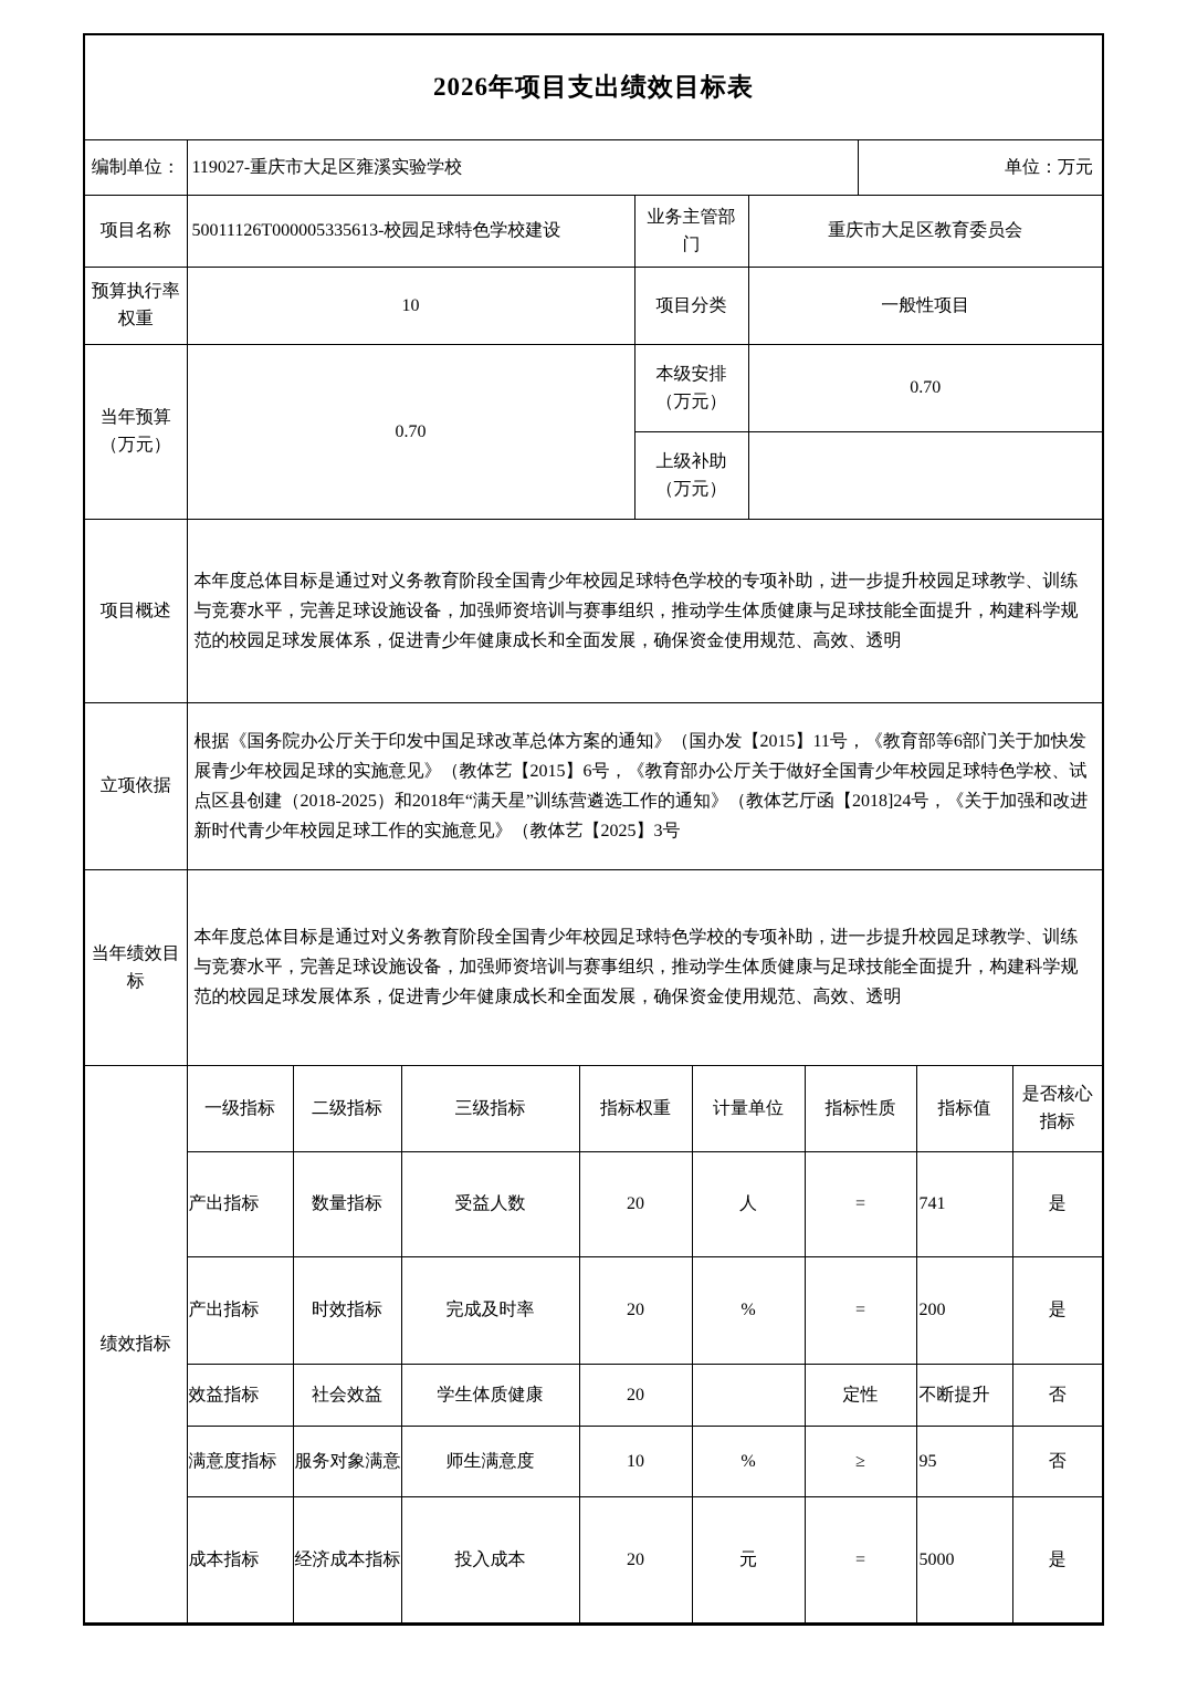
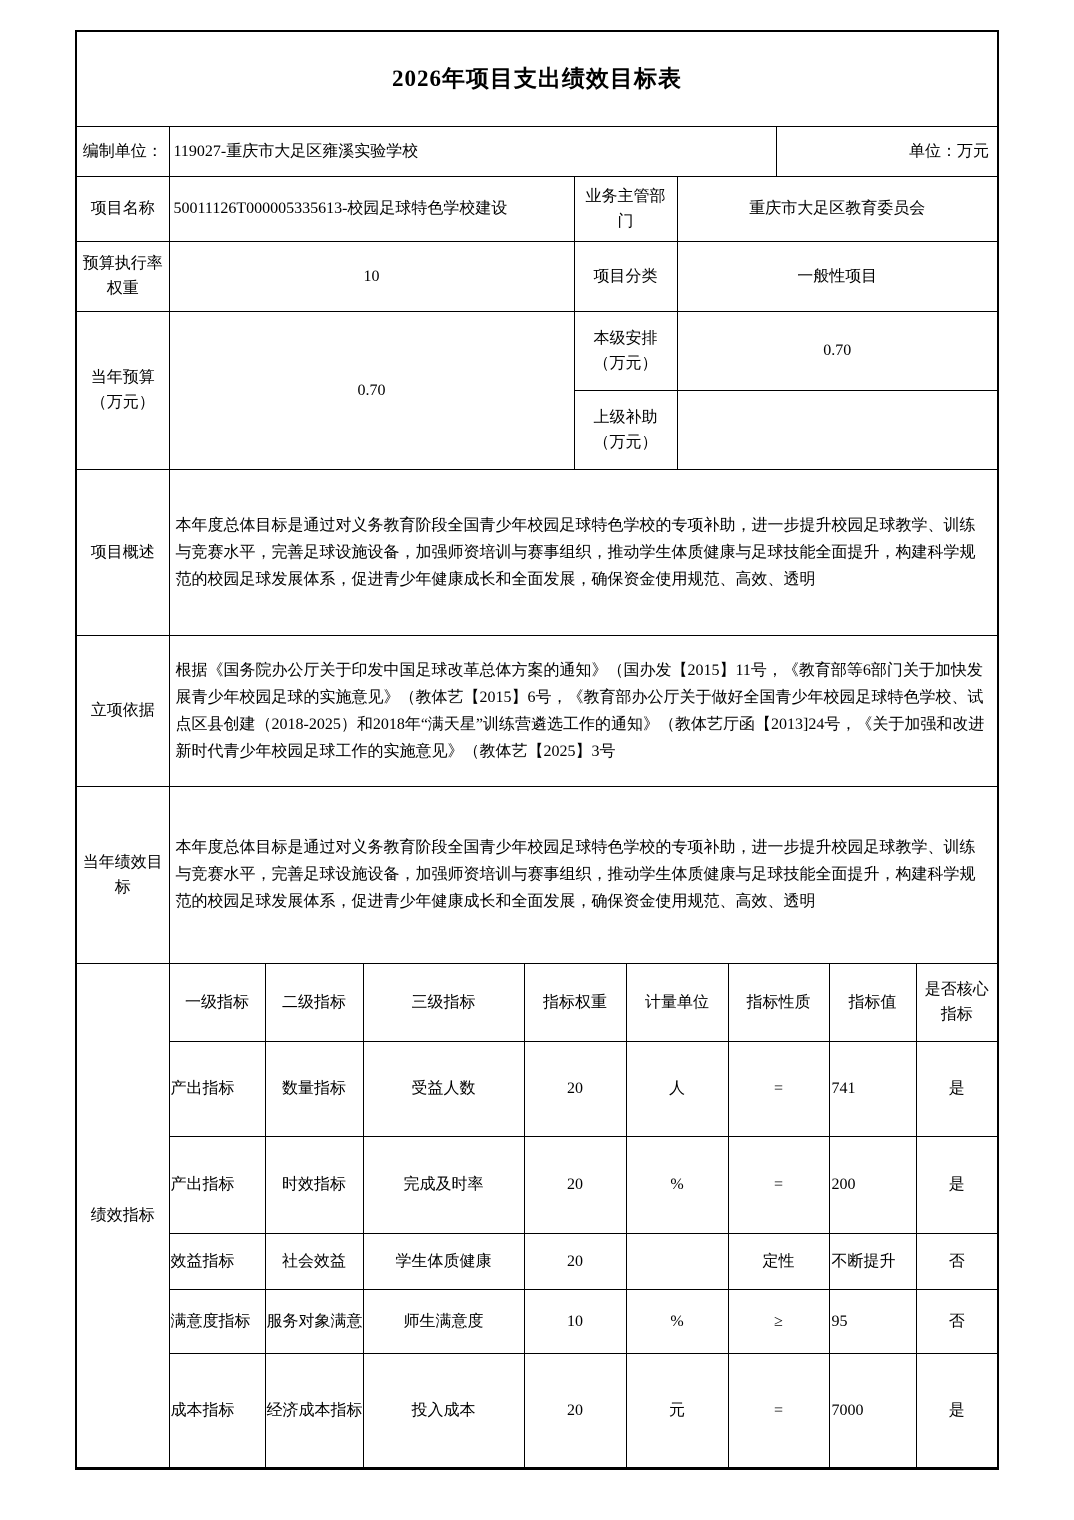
  2026年项目支出绩效目标表
  编制单位：	119027-重庆市大足区雍溪实验学校	单位：万元
  项目名称	50011126T000005335613-校园足球特色学校建设	业务主管部门	重庆市大足区教育委员会
  预算执行率权重	10	项目分类	一般性项目
  当年预算（万元）	0.70	本级安排（万元）	0.70
  上级补助（万元）
  项目概述	本年度总体目标是通过对义务教育阶段全国青少年校园足球特色学校的专项补助，进一步提升校园足球教学、训练与竞赛水平，完善足球设施设备，加强师资培训与赛事组织，推动学生体质健康与足球技能全面提升，构建科学规范的校园足球发展体系，促进青少年健康成长和全面发展，确保资金使用规范、高效、透明
- 立项依据	根据《国务院办公厅关于印发中国足球改革总体方案的通知》（国办发【2015】11号，《教育部等6部门关于加快发展青少年校园足球的实施意见》（教体艺【2015】6号，《教育部办公厅关于做好全国青少年校园足球特色学校、试点区县创建（2018-2025）和2018年“满天星”训练营遴选工作的通知》（教体艺厅函【2018]24号，《关于加强和改进新时代青少年校园足球工作的实施意见》（教体艺【2025】3号
+ 立项依据	根据《国务院办公厅关于印发中国足球改革总体方案的通知》（国办发【2015】11号，《教育部等6部门关于加快发展青少年校园足球的实施意见》（教体艺【2015】6号，《教育部办公厅关于做好全国青少年校园足球特色学校、试点区县创建（2018-2025）和2018年“满天星”训练营遴选工作的通知》（教体艺厅函【2013]24号，《关于加强和改进新时代青少年校园足球工作的实施意见》（教体艺【2025】3号
  当年绩效目标	本年度总体目标是通过对义务教育阶段全国青少年校园足球特色学校的专项补助，进一步提升校园足球教学、训练与竞赛水平，完善足球设施设备，加强师资培训与赛事组织，推动学生体质健康与足球技能全面提升，构建科学规范的校园足球发展体系，促进青少年健康成长和全面发展，确保资金使用规范、高效、透明
  绩效指标	一级指标	二级指标	三级指标	指标权重	计量单位	指标性质	指标值	是否核心指标
  产出指标	数量指标	受益人数	20	人	=	741	是
  产出指标	时效指标	完成及时率	20	%	=	200	是
  效益指标	社会效益	学生体质健康	20		定性	不断提升	否
  满意度指标	服务对象满意	师生满意度	10	%	≥	95	否
- 成本指标	经济成本指标	投入成本	20	元	=	5000	是
+ 成本指标	经济成本指标	投入成本	20	元	=	7000	是
